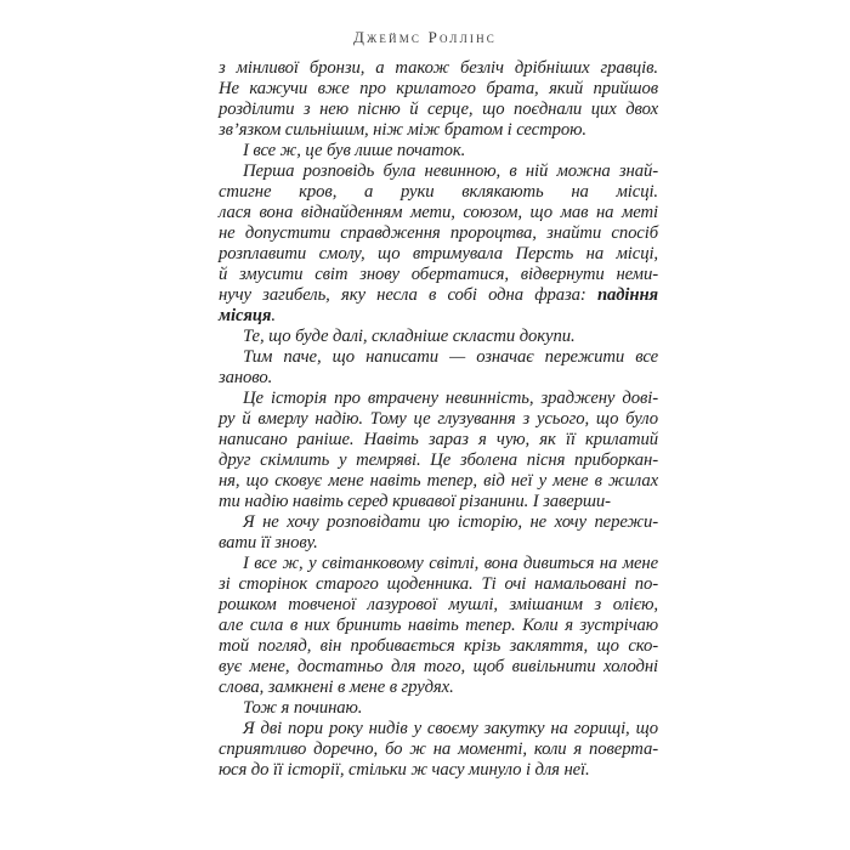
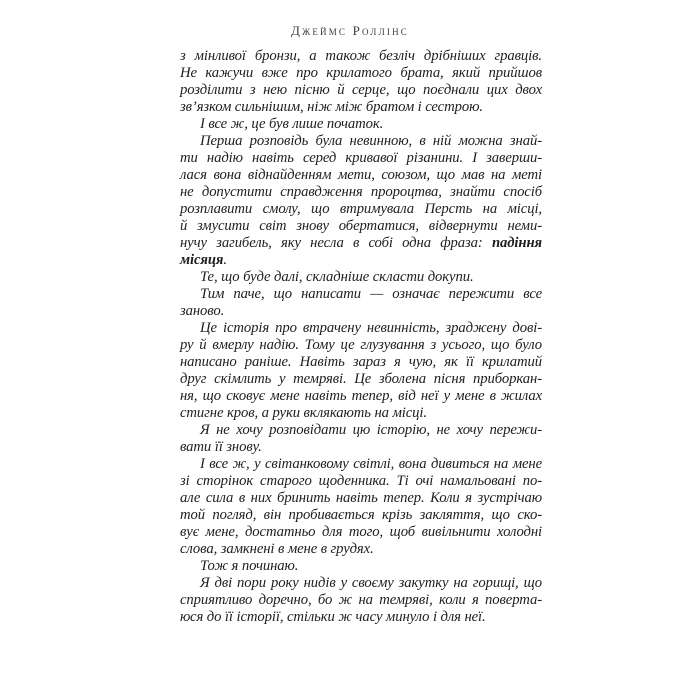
  Джеймс Роллінс
  з мінливої бронзи, а також безліч дрібніших гравців.
  Не кажучи вже про крилатого брата, який прийшов
  розділити з нею пісню й серце, що поєднали цих двох
  зв’язком сильнішим, ніж між братом і сестрою.
  І все ж, це був лише початок.
  Перша розповідь була невинною, в ній можна знай-
- стигне кров, а руки вклякають на місці.
+ ти надію навіть серед кривавої різанини. І заверши-
  лася вона віднайденням мети, союзом, що мав на меті
  не допустити справдження пророцтва, знайти спосіб
  розплавити смолу, що втримувала Персть на місці,
  й змусити світ знову обертатися, відвернути неми-
  нучу загибель, яку несла в собі одна фраза: падіння
  місяця.
  Те, що буде далі, складніше скласти докупи.
  Тим паче, що написати — означає пережити все
  заново.
  Це історія про втрачену невинність, зраджену дові-
  ру й вмерлу надію. Тому це глузування з усього, що було
  написано раніше. Навіть зараз я чую, як її крилатий
  друг скімлить у темряві. Це зболена пісня приборкан-
  ня, що сковує мене навіть тепер, від неї у мене в жилах
- ти надію навіть серед кривавої різанини. І заверши-
+ стигне кров, а руки вклякають на місці.
  Я не хочу розповідати цю історію, не хочу пережи-
  вати її знову.
  І все ж, у світанковому світлі, вона дивиться на мене
  зі сторінок старого щоденника. Ті очі намальовані по-
- рошком товченої лазурової мушлі, змішаним з олією,
  але сила в них бринить навіть тепер. Коли я зустрічаю
  той погляд, він пробивається крізь закляття, що ско-
  вує мене, достатньо для того, щоб вивільнити холодні
  слова, замкнені в мене в грудях.
  Тож я починаю.
  Я дві пори року нидів у своєму закутку на горищі, що
- сприятливо доречно, бо ж на моменті, коли я поверта-
+ сприятливо доречно, бо ж на темряві, коли я поверта-
  юся до її історії, стільки ж часу минуло і для неї.
